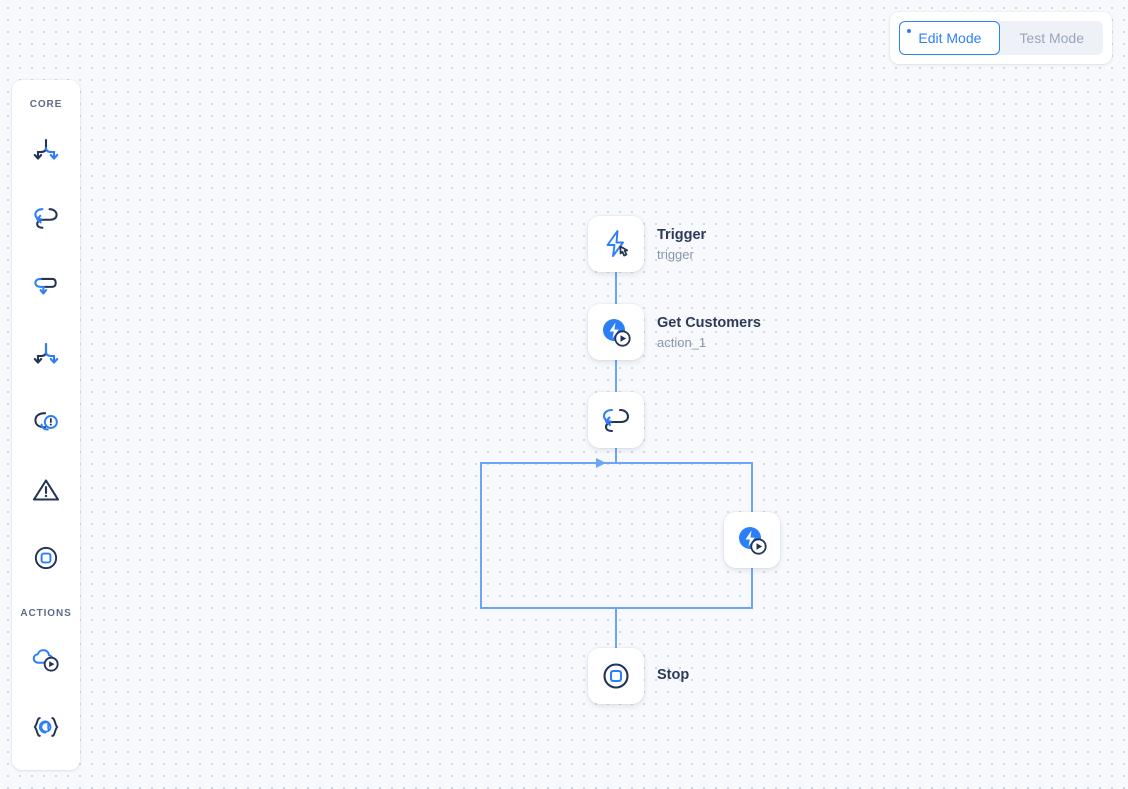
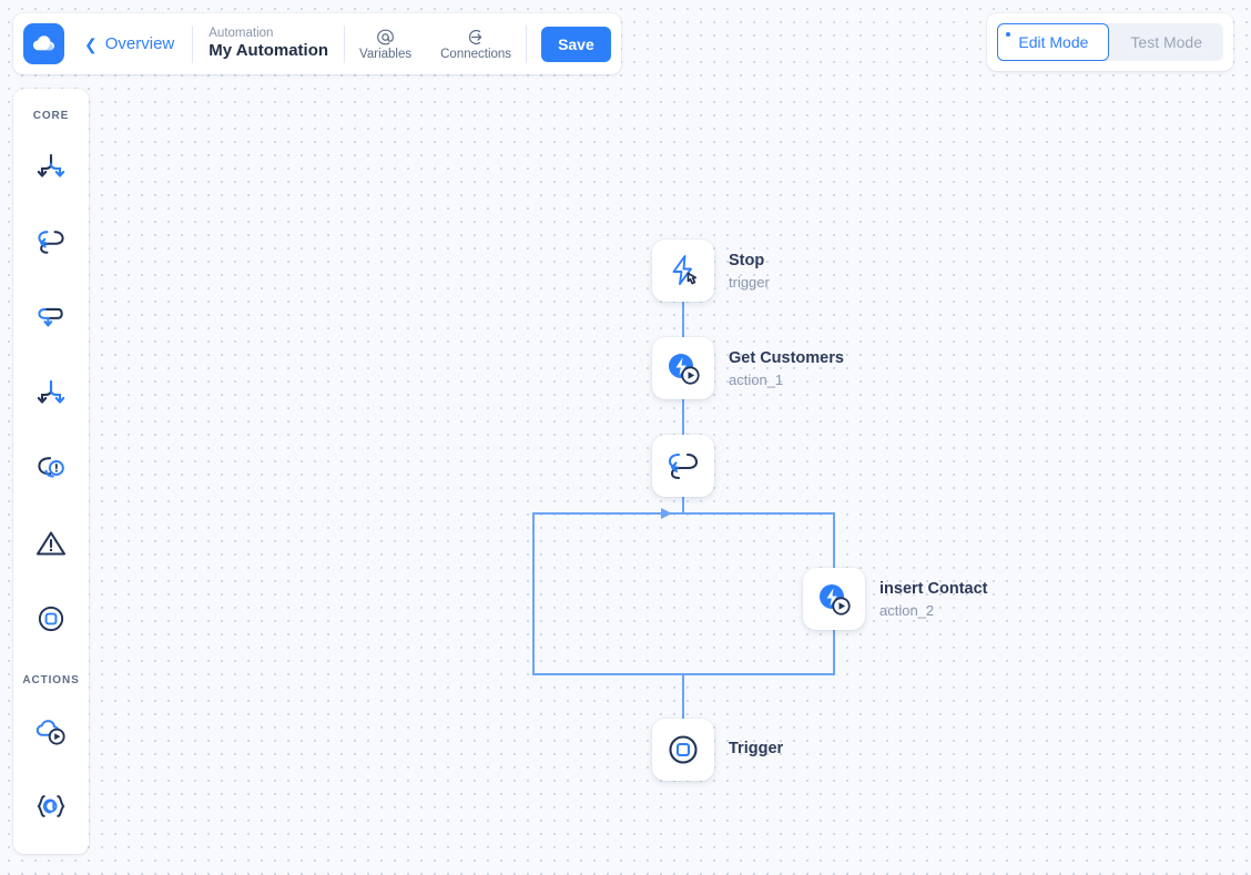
- Trigger
+ Stop
  trigger
  Get Customers
  action_1
+ insert Contact
+ action_2
- Stop
+ Trigger
+ ❮
+ Overview
+ Automation
+ My Automation
+ Variables
+ Connections
+ Save
  Edit Mode
  Test Mode
  CORE
  ACTIONS
